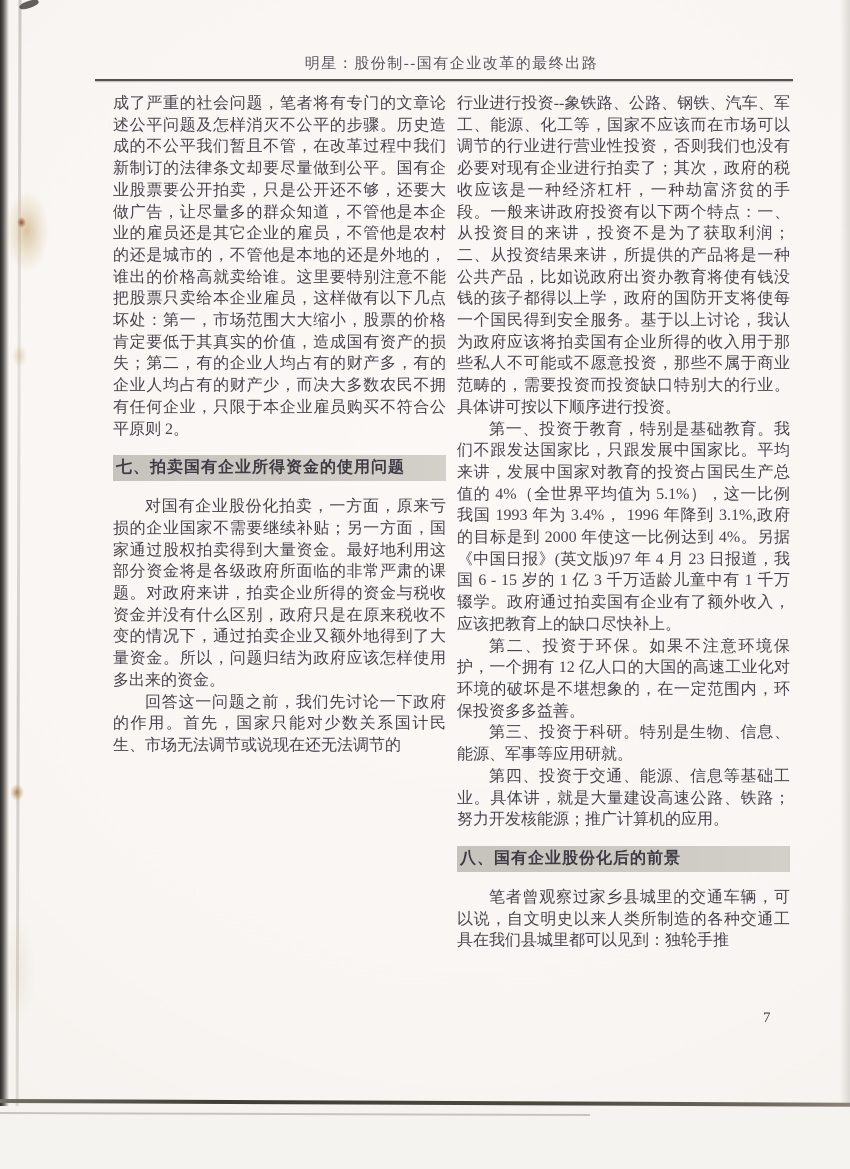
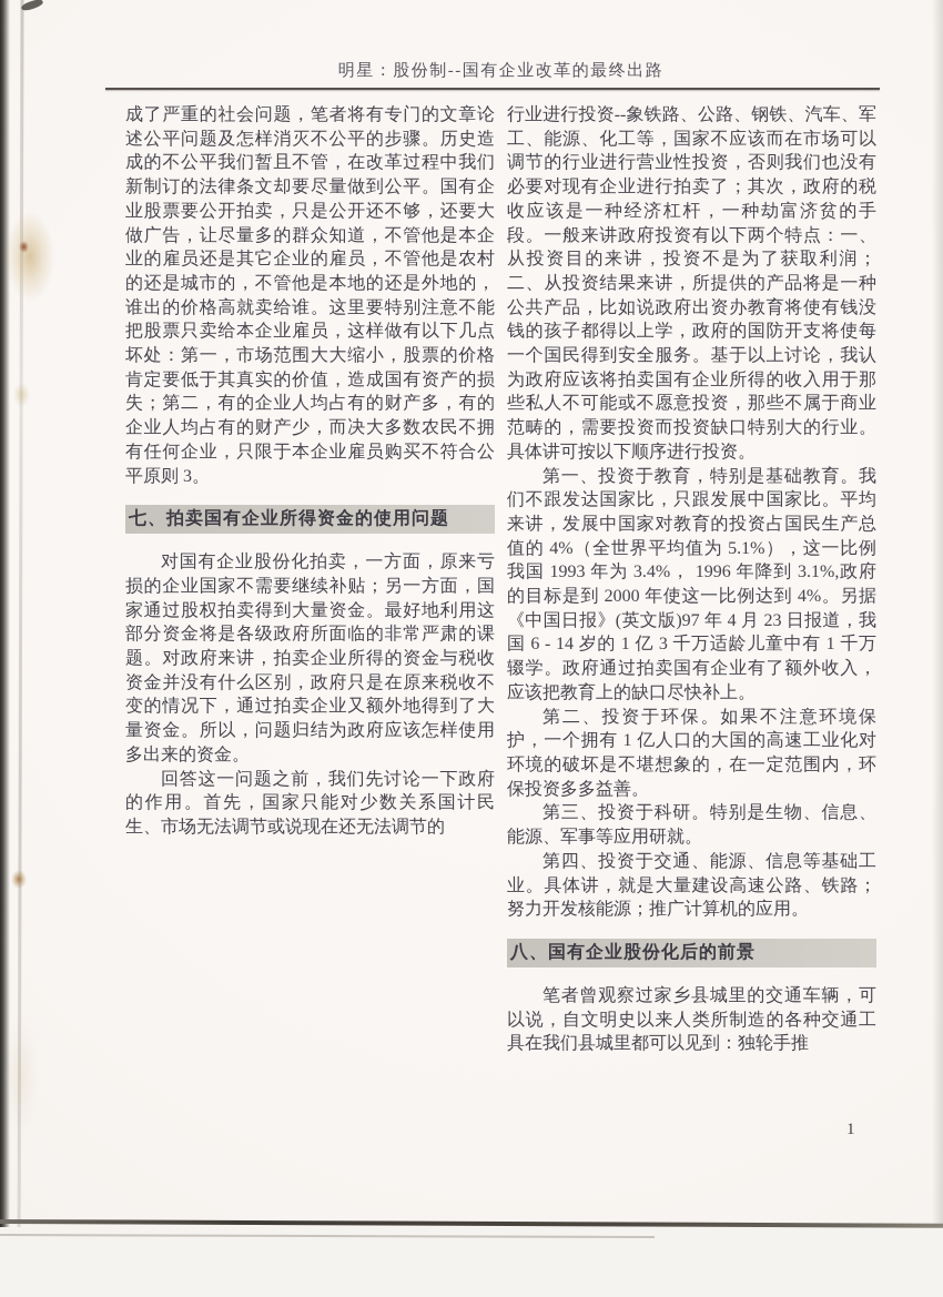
  明星：股份制--国有企业改革的最终出路
- 成了严重的社会问题，笔者将有专门的文章论述公平问题及怎样消灭不公平的步骤。历史造成的不公平我们暂且不管，在改革过程中我们新制订的法律条文却要尽量做到公平。国有企业股票要公开拍卖，只是公开还不够，还要大做广告，让尽量多的群众知道，不管他是本企业的雇员还是其它企业的雇员，不管他是农村的还是城市的，不管他是本地的还是外地的，谁出的价格高就卖给谁。这里要特别注意不能把股票只卖给本企业雇员，这样做有以下几点坏处：第一，市场范围大大缩小，股票的价格肯定要低于其真实的价值，造成国有资产的损失；第二，有的企业人均占有的财产多，有的企业人均占有的财产少，而决大多数农民不拥有任何企业，只限于本企业雇员购买不符合公平原则 2。
+ 成了严重的社会问题，笔者将有专门的文章论述公平问题及怎样消灭不公平的步骤。历史造成的不公平我们暂且不管，在改革过程中我们新制订的法律条文却要尽量做到公平。国有企业股票要公开拍卖，只是公开还不够，还要大做广告，让尽量多的群众知道，不管他是本企业的雇员还是其它企业的雇员，不管他是农村的还是城市的，不管他是本地的还是外地的，谁出的价格高就卖给谁。这里要特别注意不能把股票只卖给本企业雇员，这样做有以下几点坏处：第一，市场范围大大缩小，股票的价格肯定要低于其真实的价值，造成国有资产的损失；第二，有的企业人均占有的财产多，有的企业人均占有的财产少，而决大多数农民不拥有任何企业，只限于本企业雇员购买不符合公平原则 3。
  七、拍卖国有企业所得资金的使用问题
  对国有企业股份化拍卖，一方面，原来亏损的企业国家不需要继续补贴；另一方面，国家通过股权拍卖得到大量资金。最好地利用这部分资金将是各级政府所面临的非常严肃的课题。对政府来讲，拍卖企业所得的资金与税收资金并没有什么区别，政府只是在原来税收不变的情况下，通过拍卖企业又额外地得到了大量资金。所以，问题归结为政府应该怎样使用多出来的资金。
  回答这一问题之前，我们先讨论一下政府的作用。首先，国家只能对少数关系国计民生、市场无法调节或说现在还无法调节的
  行业进行投资--象铁路、公路、钢铁、汽车、军工、能源、化工等，国家不应该而在市场可以调节的行业进行营业性投资，否则我们也没有必要对现有企业进行拍卖了；其次，政府的税收应该是一种经济杠杆，一种劫富济贫的手段。一般来讲政府投资有以下两个特点：一、从投资目的来讲，投资不是为了获取利润；二、从投资结果来讲，所提供的产品将是一种公共产品，比如说政府出资办教育将使有钱没钱的孩子都得以上学，政府的国防开支将使每一个国民得到安全服务。基于以上讨论，我认为政府应该将拍卖国有企业所得的收入用于那些私人不可能或不愿意投资，那些不属于商业范畴的，需要投资而投资缺口特别大的行业。具体讲可按以下顺序进行投资。
- 第一、投资于教育，特别是基础教育。我们不跟发达国家比，只跟发展中国家比。平均来讲，发展中国家对教育的投资占国民生产总值的 4%（全世界平均值为 5.1%），这一比例我国 1993 年为 3.4%， 1996 年降到 3.1%,政府的目标是到 2000 年使这一比例达到 4%。另据《中国日报》(英文版)97 年 4 月 23 日报道，我国 6 - 15 岁的 1 亿 3 千万适龄儿童中有 1 千万辍学。政府通过拍卖国有企业有了额外收入，应该把教育上的缺口尽快补上。
+ 第一、投资于教育，特别是基础教育。我们不跟发达国家比，只跟发展中国家比。平均来讲，发展中国家对教育的投资占国民生产总值的 4%（全世界平均值为 5.1%），这一比例我国 1993 年为 3.4%， 1996 年降到 3.1%,政府的目标是到 2000 年使这一比例达到 4%。另据《中国日报》(英文版)97 年 4 月 23 日报道，我国 6 - 14 岁的 1 亿 3 千万适龄儿童中有 1 千万辍学。政府通过拍卖国有企业有了额外收入，应该把教育上的缺口尽快补上。
- 第二、投资于环保。如果不注意环境保护，一个拥有 12 亿人口的大国的高速工业化对环境的破坏是不堪想象的，在一定范围内，环保投资多多益善。
+ 第二、投资于环保。如果不注意环境保护，一个拥有 1 亿人口的大国的高速工业化对环境的破坏是不堪想象的，在一定范围内，环保投资多多益善。
  第三、投资于科研。特别是生物、信息、能源、军事等应用研就。
  第四、投资于交通、能源、信息等基础工业。具体讲，就是大量建设高速公路、铁路；努力开发核能源；推广计算机的应用。
  八、国有企业股份化后的前景
  笔者曾观察过家乡县城里的交通车辆，可以说，自文明史以来人类所制造的各种交通工具在我们县城里都可以见到：独轮手推
- 7
+ 1
